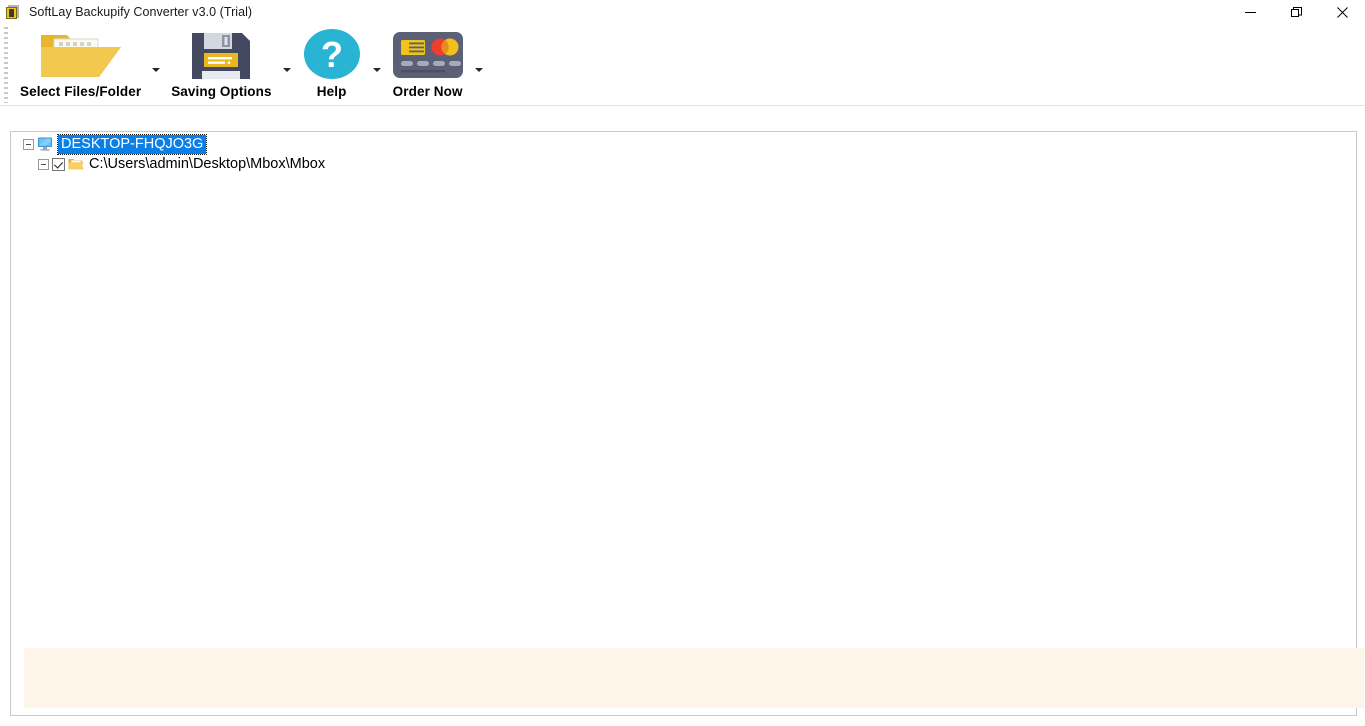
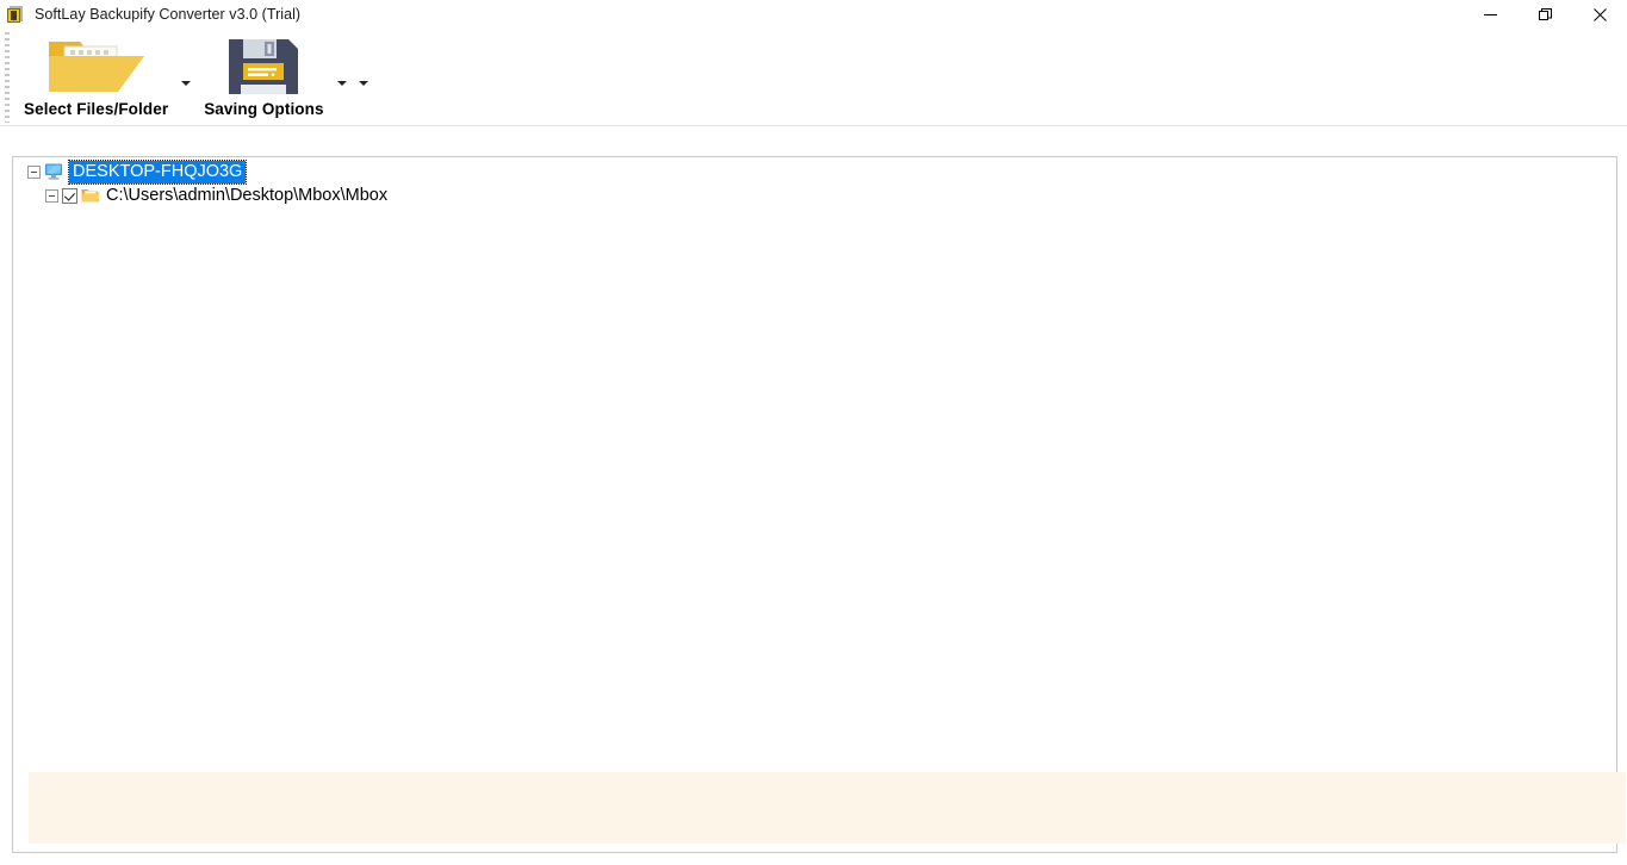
  SoftLay Backupify Converter v3.0 (Trial)
  Select Files/Folder
  Saving Options
- ?
- Help
- Order Now
  DESKTOP-FHQJO3G
  C:\Users\admin\Desktop\Mbox\Mbox
